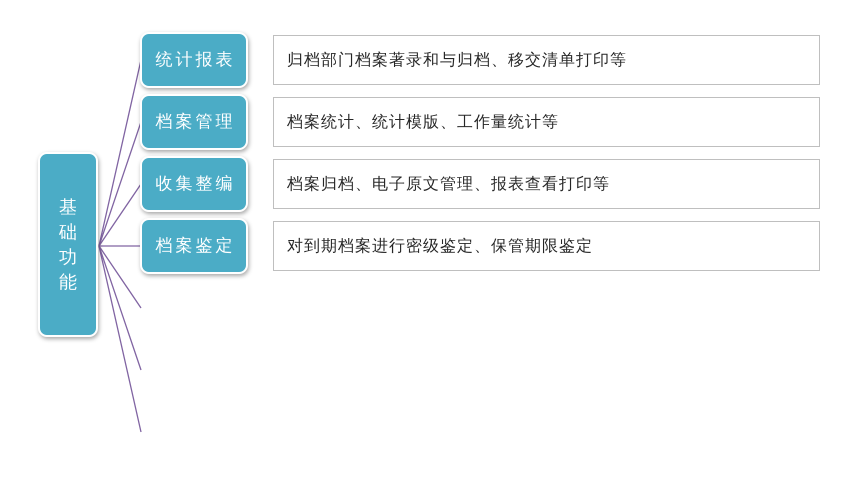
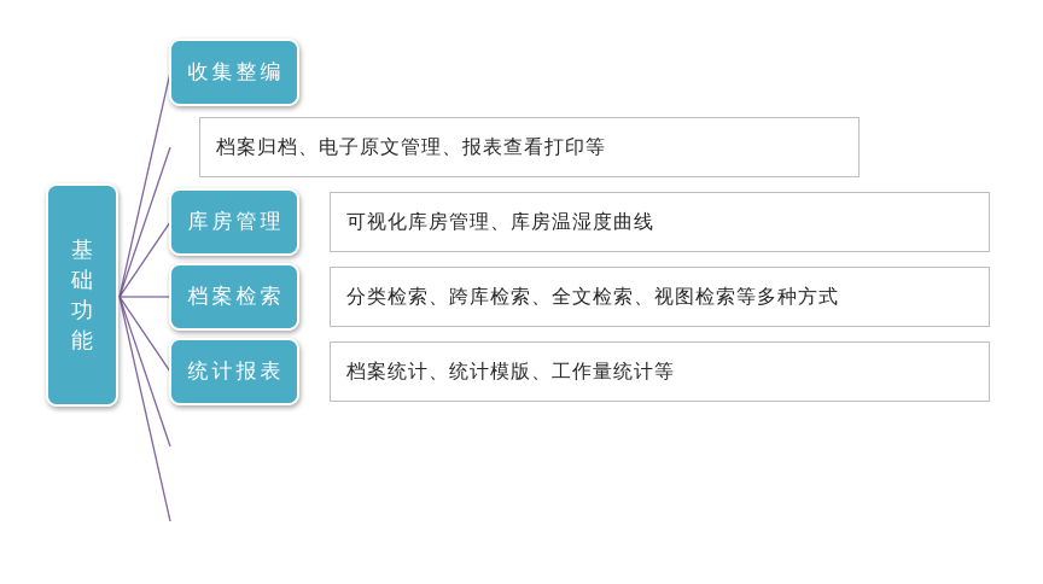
  基础功能
- 统计报表
+ 收集整编
- 归档部门档案著录和与归档、移交清单打印等
- 档案管理
- 档案统计、统计模版、工作量统计等
+ 档案归档、电子原文管理、报表查看打印等
+ 库房管理
+ 可视化库房管理、库房温湿度曲线
+ 档案检索
+ 分类检索、跨库检索、全文检索、视图检索等多种方式
- 收集整编
+ 统计报表
- 档案归档、电子原文管理、报表查看打印等
+ 档案统计、统计模版、工作量统计等
- 档案鉴定
- 对到期档案进行密级鉴定、保管期限鉴定
